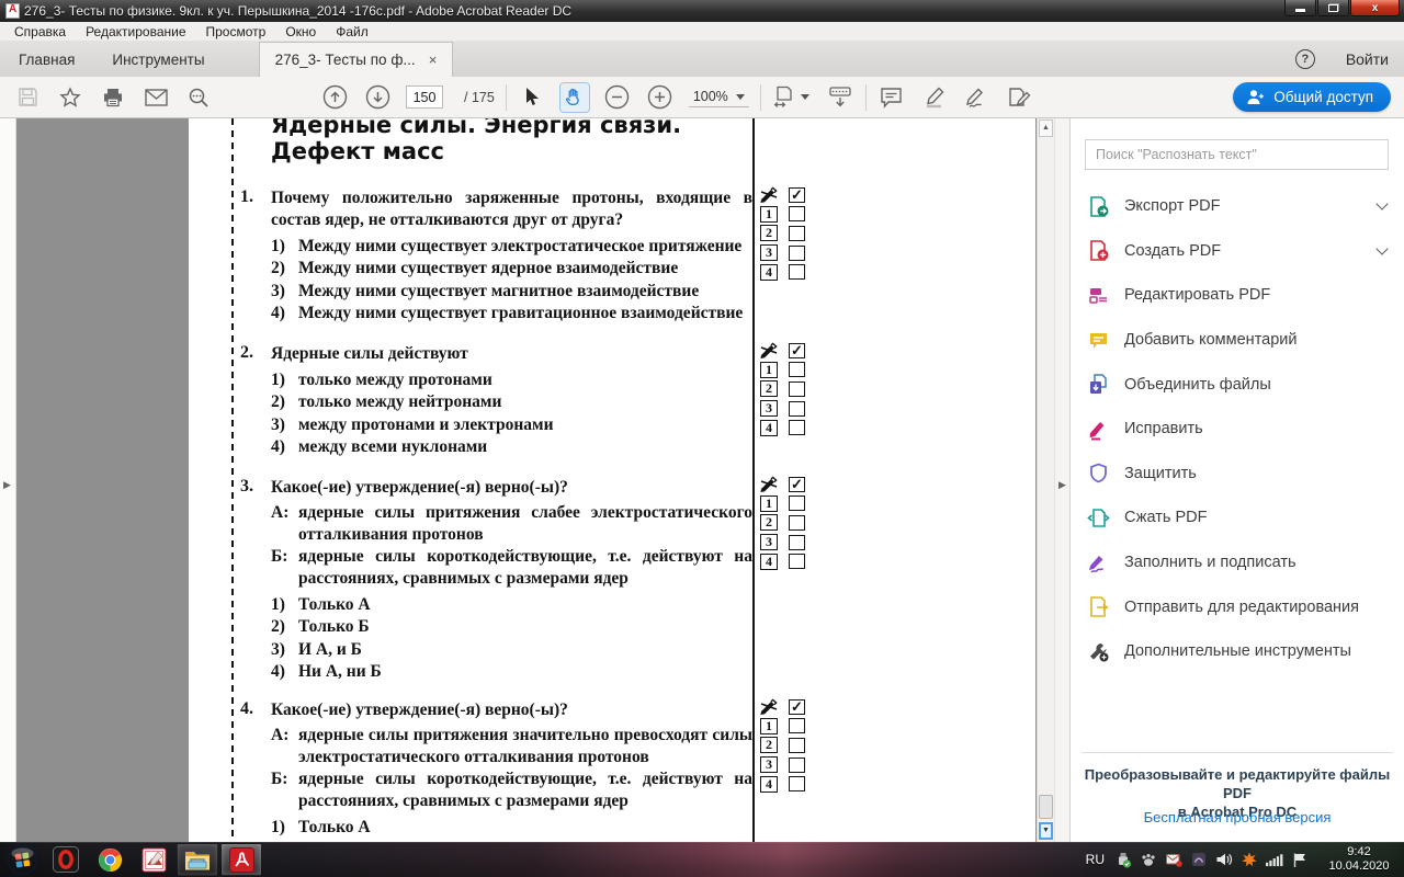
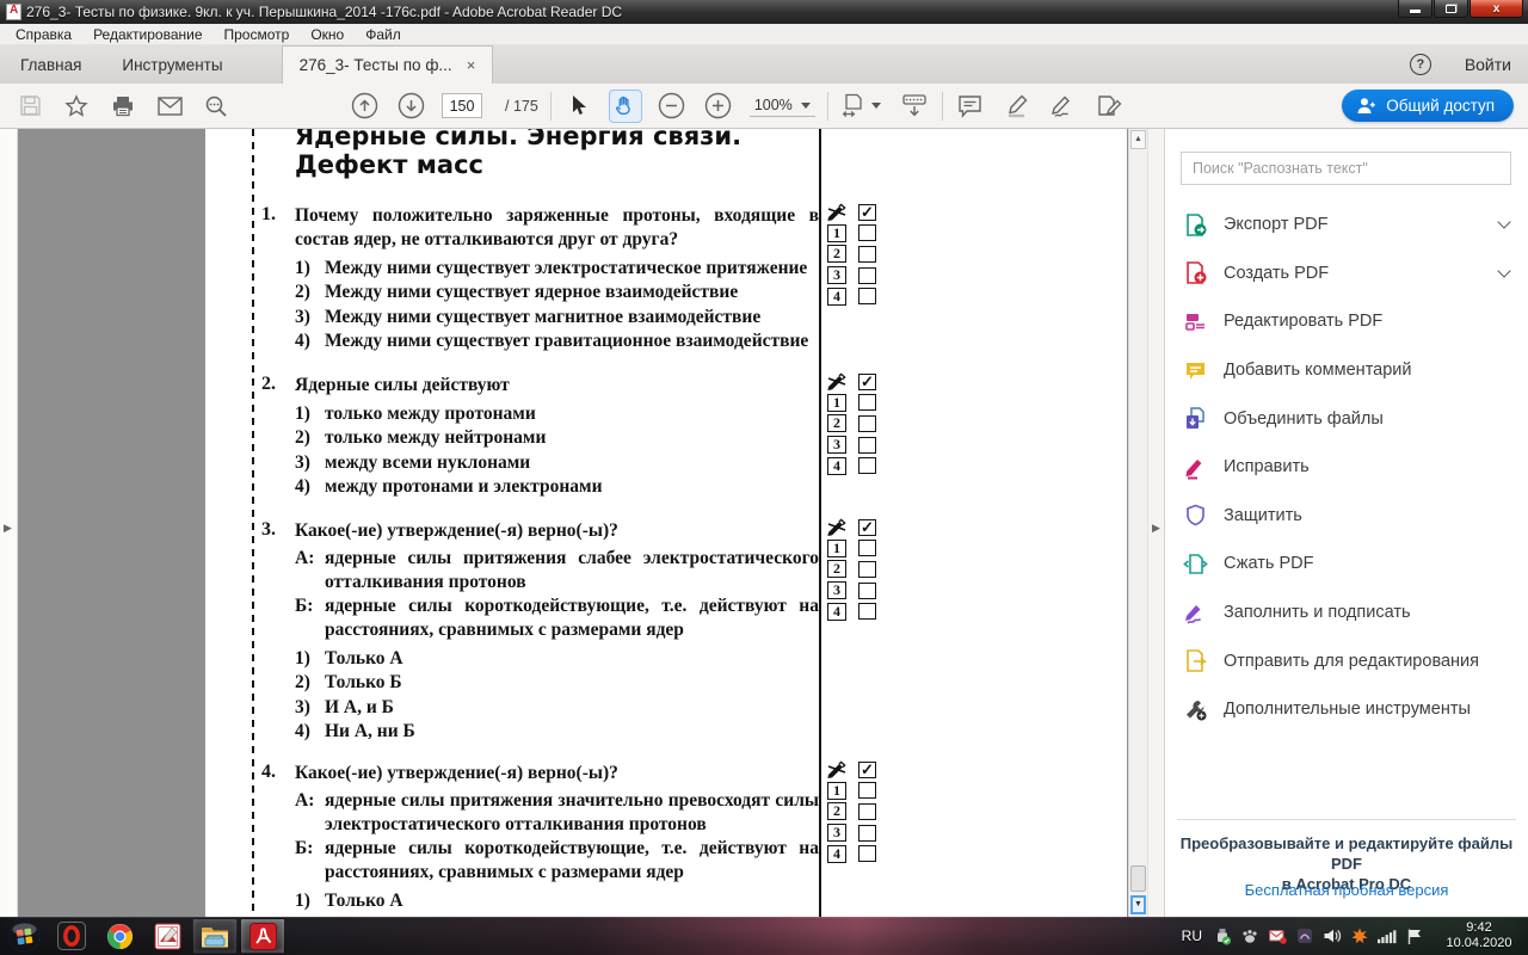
  276_3- Тесты по физике. 9кл. к уч. Перышкина_2014 -176с.pdf - Adobe Acrobat Reader DC
  x
  Справка
  Редактирование
  Просмотр
  Окно
  Файл
  Главная
  Инструменты
  276_3- Тесты по ф...
  ×
  ?
  Войти
  150
  / 175
  100%
  Общий доступ
  ▶
  Ядерные силы. Энергия связи.
  Дефект масс
  1.
  Почему положительно заряженные протоны, входящие в состав ядер, не отталкиваются друг от друга?
  1)
  Между ними существует электростатическое притяжение
  2)
  Между ними существует ядерное взаимодействие
  3)
  Между ними существует магнитное взаимодействие
  4)
  Между ними существует гравитационное взаимодействие
  ✓
  1
  2
  3
  4
  2.
  Ядерные силы действуют
  1)
  только между протонами
  2)
  только между нейтронами
  3)
- между протонами и электронами
+ между всеми нуклонами
  4)
- между всеми нуклонами
+ между протонами и электронами
  ✓
  1
  2
  3
  4
  3.
  Какое(-ие) утверждение(-я) верно(-ы)?
  А:
  ядерные силы притяжения слабее электростатического отталкивания протонов
  Б:
  ядерные силы короткодействующие, т.е. действуют на расстояниях, сравнимых с размерами ядер
  1)
  Только А
  2)
  Только Б
  3)
  И А, и Б
  4)
  Ни А, ни Б
  ✓
  1
  2
  3
  4
  4.
  Какое(-ие) утверждение(-я) верно(-ы)?
  А:
  ядерные силы притяжения значительно превосходят силы электростатического отталкивания протонов
  Б:
  ядерные силы короткодействующие, т.е. действуют на расстояниях, сравнимых с размерами ядер
  1)
  Только А
  ✓
  1
  2
  3
  4
  ▶
  Поиск "Распознать текст"
  Экспорт PDF
  Создать PDF
  Редактировать PDF
  Добавить комментарий
  Объединить файлы
  Исправить
  Защитить
  Сжать PDF
  Заполнить и подписать
  Отправить для редактирования
  Дополнительные инструменты
  Преобразовывайте и редактируйте файлы PDF
  в Acrobat Pro DC
  Бесплатная пробная версия
  RU
  9:42
  10.04.2020
